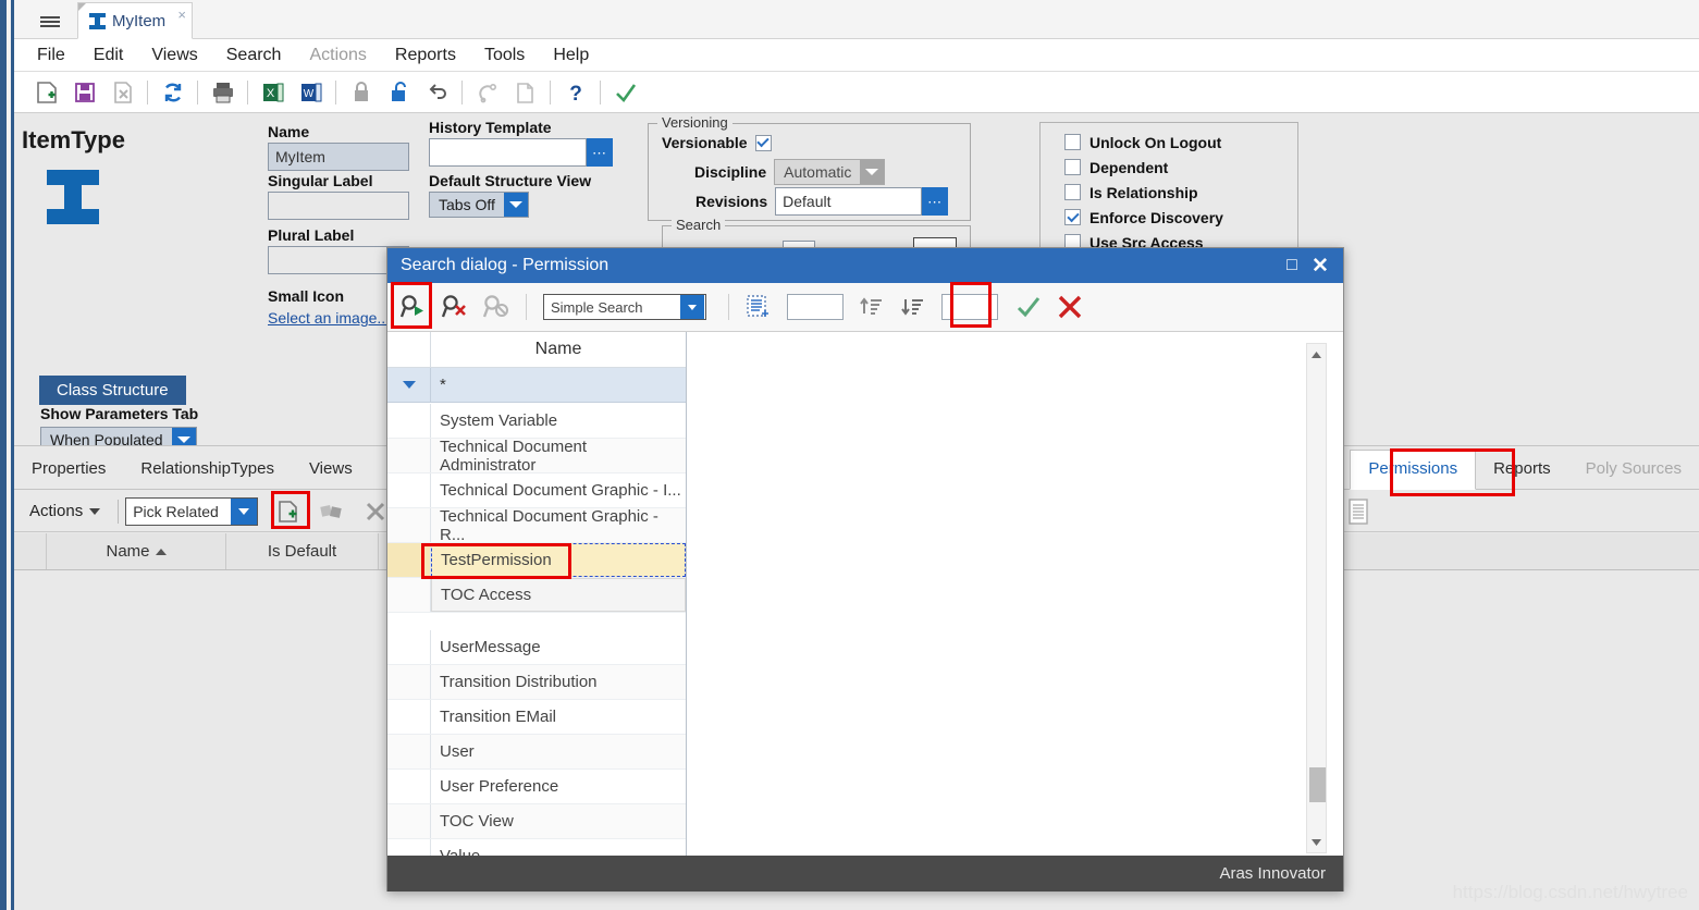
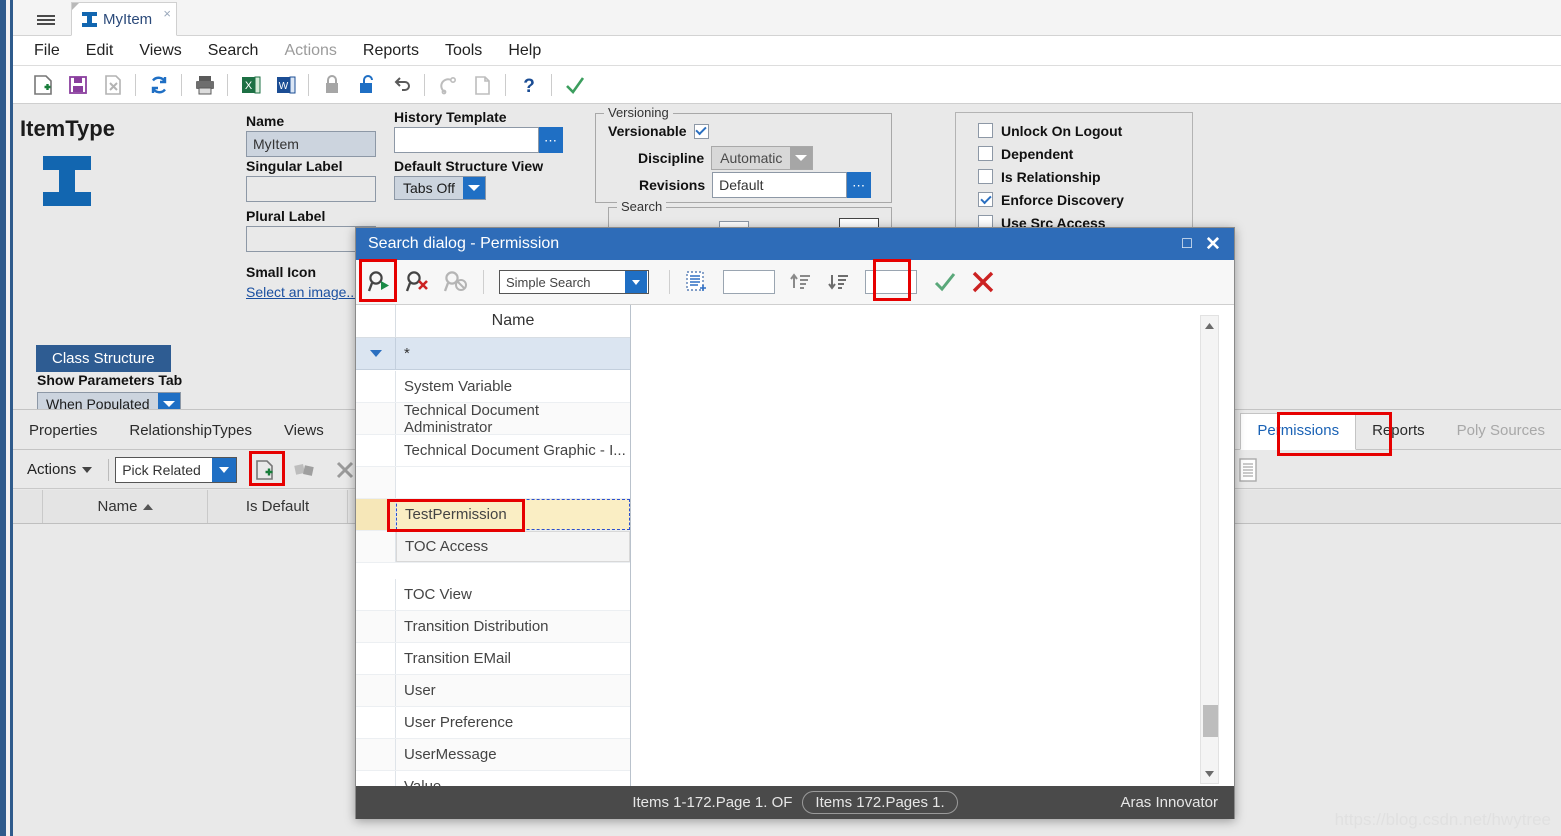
  MyItem
  ×
  File
  Edit
  Views
  Search
  Actions
  Reports
  Tools
  Help
  X
  W
  ?
  ItemType
  Class Structure
  Show Parameters Tab
  When Populated
  Name
  MyItem
  Singular Label
  Plural Label
  Small Icon
  Select an image..
  History Template
  ⋯
  Default Structure View
  Tabs Off
  Versioning
  Versionable
  Discipline
  Automatic
  Revisions
  Default
  ⋯
  Search
  Unlock On Logout
  Dependent
  Is Relationship
  Enforce Discovery
  Use Src Access
  Properties
  RelationshipTypes
  Views
  Permissions
  Reports
  Poly Sources
  Actions
  Pick Related
  Name
  Is Default
  Search dialog - Permission
  □
  ✕
  Simple Search
  Name
  *
  System Variable
  Technical Document Administrator
  Technical Document Graphic - I...
- Technical Document Graphic - R...
  TestPermission
  TOC Access
- UserMessage
+ TOC View
  Transition Distribution
  Transition EMail
  User
  User Preference
- TOC View
+ UserMessage
+ Items 1-172.Page 1. OF
+ Items 172.Pages 1.
  Aras Innovator
